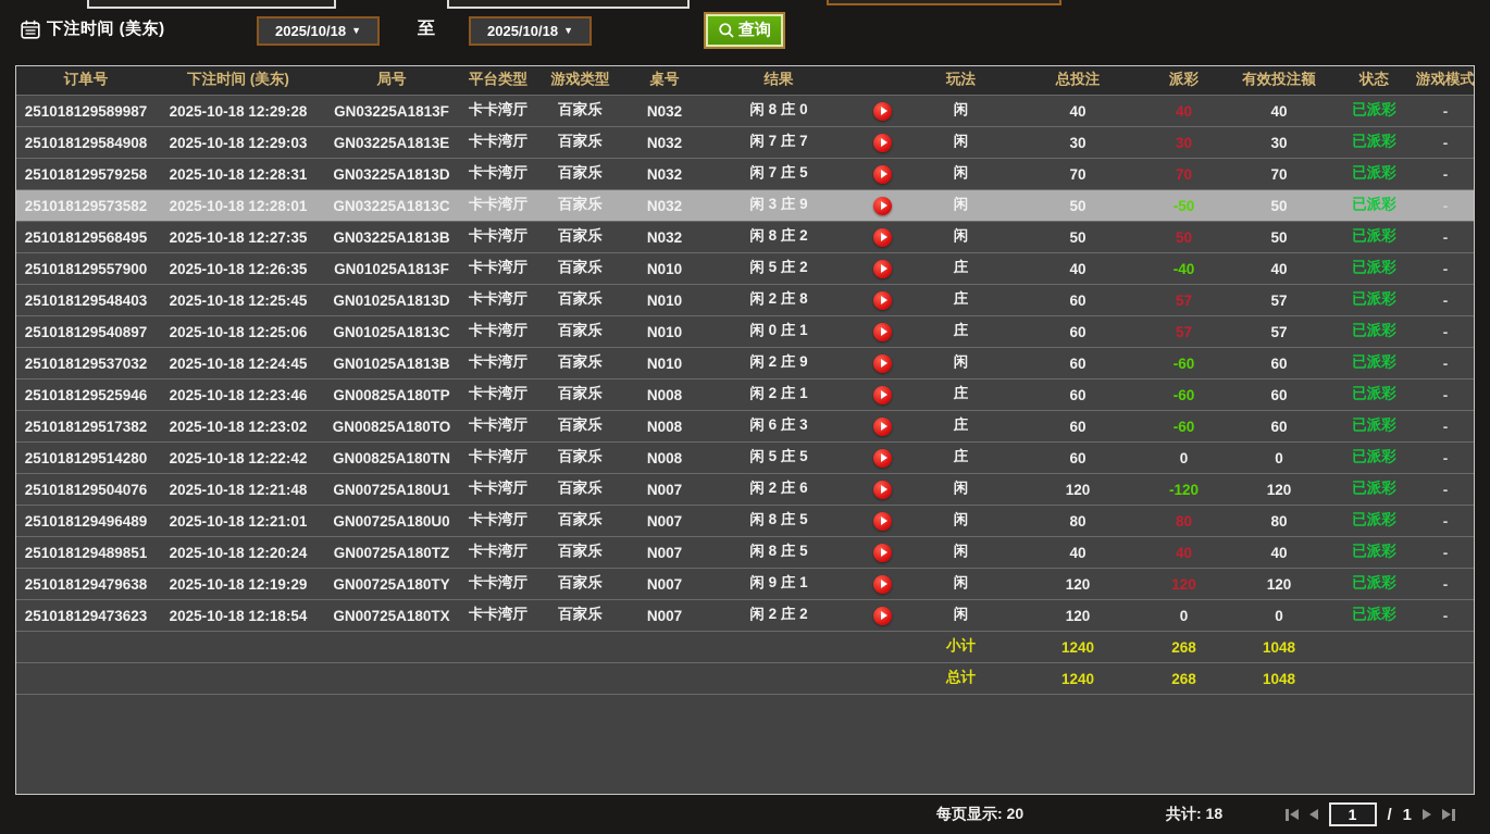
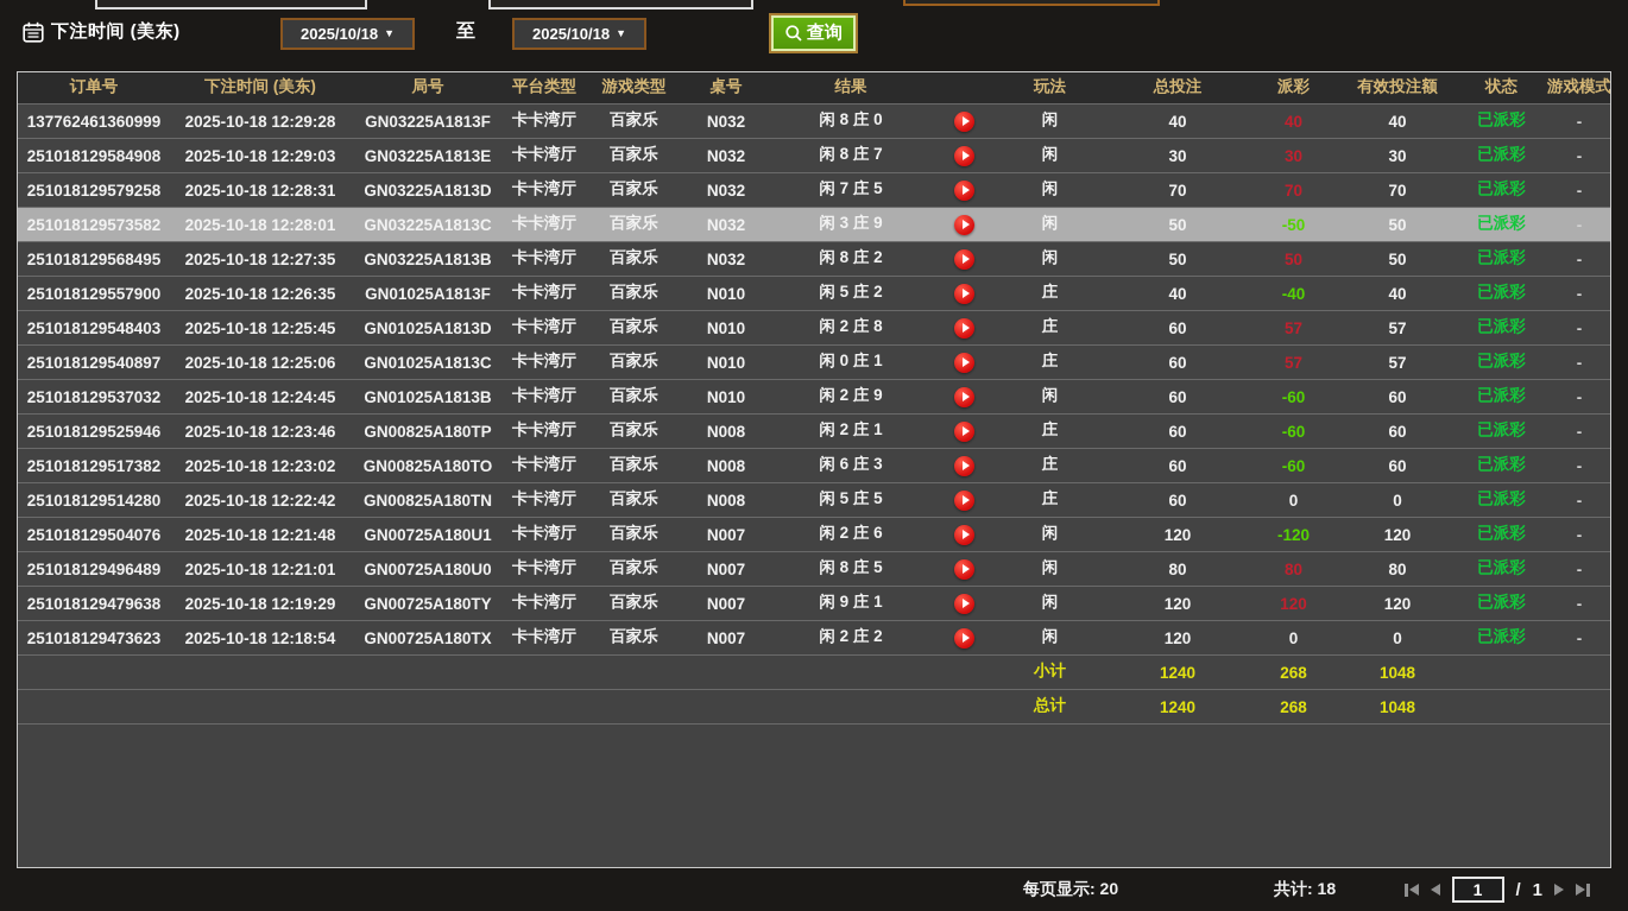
  下注时间 (美东)
  2025/10/18
  ▼
  至
  2025/10/18
  ▼
  查询
  订单号	下注时间 (美东)	局号	平台类型	游戏类型	桌号	结果		玩法	总投注	派彩	有效投注额	状态	游戏模式
- 251018129589987	2025-10-18 12:29:28	GN03225A1813F	卡卡湾厅	百家乐	N032	闲 8 庄 0		闲	40	40	40	已派彩	-
+ 137762461360999	2025-10-18 12:29:28	GN03225A1813F	卡卡湾厅	百家乐	N032	闲 8 庄 0		闲	40	40	40	已派彩	-
- 251018129584908	2025-10-18 12:29:03	GN03225A1813E	卡卡湾厅	百家乐	N032	闲 7 庄 7		闲	30	30	30	已派彩	-
+ 251018129584908	2025-10-18 12:29:03	GN03225A1813E	卡卡湾厅	百家乐	N032	闲 8 庄 7		闲	30	30	30	已派彩	-
  251018129579258	2025-10-18 12:28:31	GN03225A1813D	卡卡湾厅	百家乐	N032	闲 7 庄 5		闲	70	70	70	已派彩	-
  251018129573582	2025-10-18 12:28:01	GN03225A1813C	卡卡湾厅	百家乐	N032	闲 3 庄 9		闲	50	-50	50	已派彩	-
  251018129568495	2025-10-18 12:27:35	GN03225A1813B	卡卡湾厅	百家乐	N032	闲 8 庄 2		闲	50	50	50	已派彩	-
  251018129557900	2025-10-18 12:26:35	GN01025A1813F	卡卡湾厅	百家乐	N010	闲 5 庄 2		庄	40	-40	40	已派彩	-
  251018129548403	2025-10-18 12:25:45	GN01025A1813D	卡卡湾厅	百家乐	N010	闲 2 庄 8		庄	60	57	57	已派彩	-
  251018129540897	2025-10-18 12:25:06	GN01025A1813C	卡卡湾厅	百家乐	N010	闲 0 庄 1		庄	60	57	57	已派彩	-
  251018129537032	2025-10-18 12:24:45	GN01025A1813B	卡卡湾厅	百家乐	N010	闲 2 庄 9		闲	60	-60	60	已派彩	-
  251018129525946	2025-10-18 12:23:46	GN00825A180TP	卡卡湾厅	百家乐	N008	闲 2 庄 1		庄	60	-60	60	已派彩	-
  251018129517382	2025-10-18 12:23:02	GN00825A180TO	卡卡湾厅	百家乐	N008	闲 6 庄 3		庄	60	-60	60	已派彩	-
  251018129514280	2025-10-18 12:22:42	GN00825A180TN	卡卡湾厅	百家乐	N008	闲 5 庄 5		庄	60	0	0	已派彩	-
  251018129504076	2025-10-18 12:21:48	GN00725A180U1	卡卡湾厅	百家乐	N007	闲 2 庄 6		闲	120	-120	120	已派彩	-
  251018129496489	2025-10-18 12:21:01	GN00725A180U0	卡卡湾厅	百家乐	N007	闲 8 庄 5		闲	80	80	80	已派彩	-
- 251018129489851	2025-10-18 12:20:24	GN00725A180TZ	卡卡湾厅	百家乐	N007	闲 8 庄 5		闲	40	40	40	已派彩	-
  251018129479638	2025-10-18 12:19:29	GN00725A180TY	卡卡湾厅	百家乐	N007	闲 9 庄 1		闲	120	120	120	已派彩	-
  251018129473623	2025-10-18 12:18:54	GN00725A180TX	卡卡湾厅	百家乐	N007	闲 2 庄 2		闲	120	0	0	已派彩	-
  	小计	1240	268	1048
  	总计	1240	268	1048
  每页显示: 20
  共计: 18
  1
  /
  1
